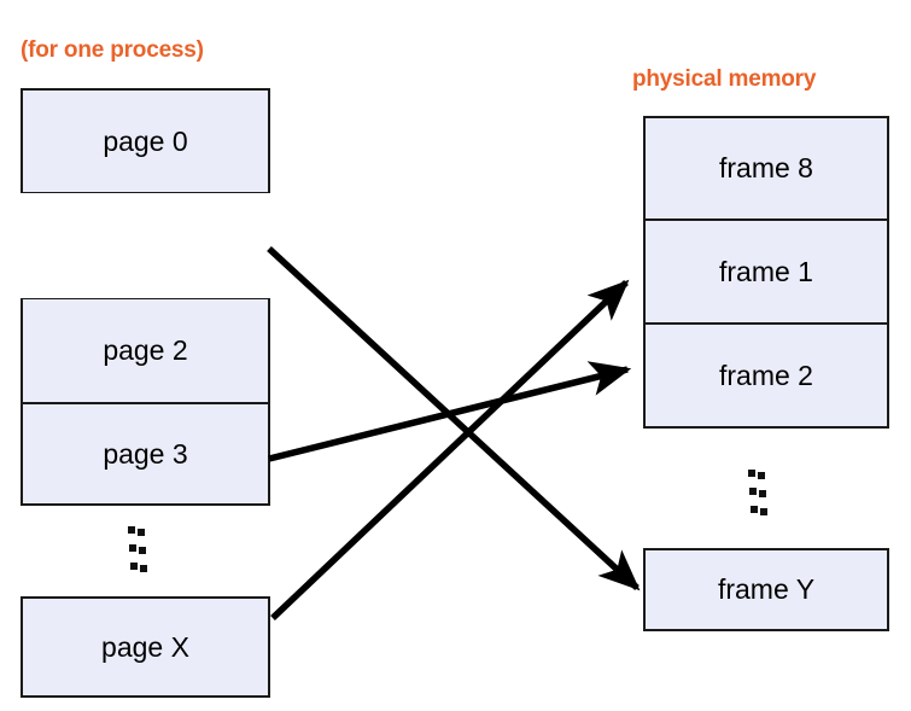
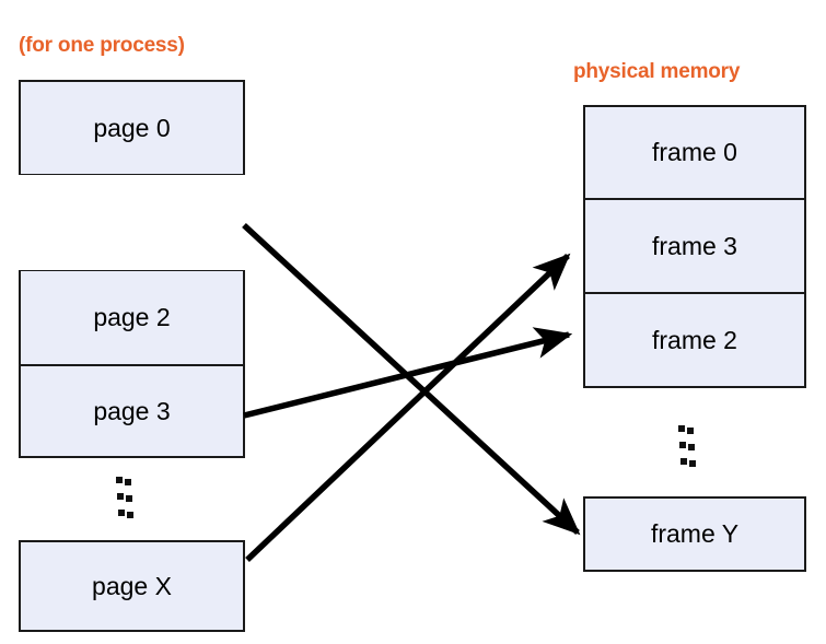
  (for one process)
  physical memory
  page 0
  page 2
  page 3
  page X
- frame 8
+ frame 0
- frame 1
+ frame 3
  frame 2
  frame Y
